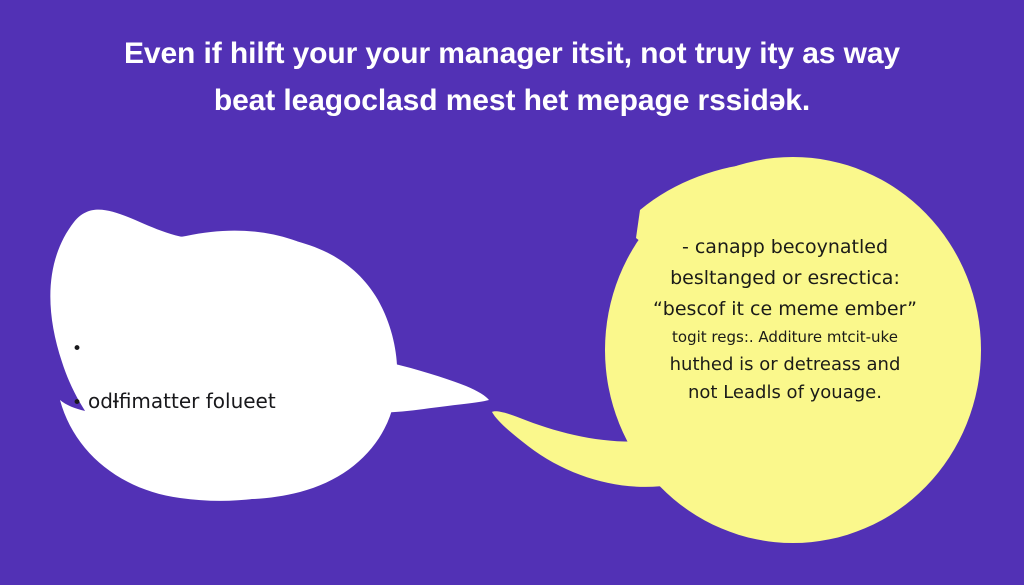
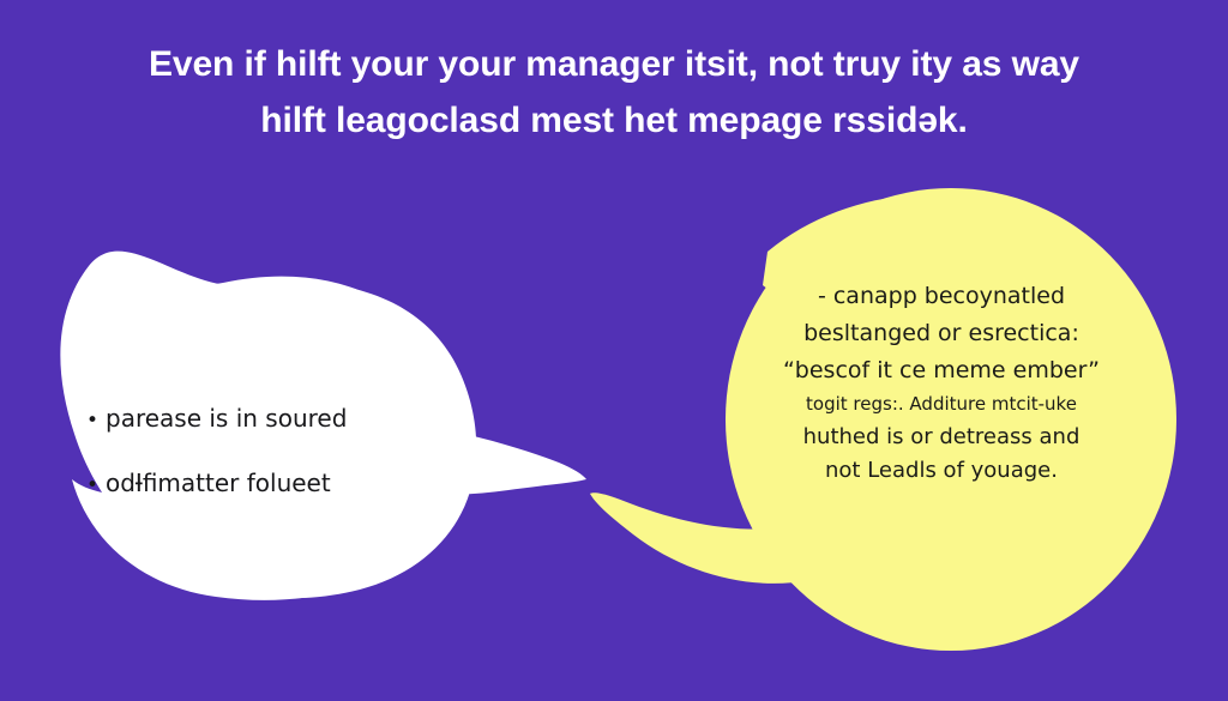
  Even if hilft your your manager itsit, not truy ity as way
- beat leagoclasd mest het mepage rssidǝk.
+ hilft leagoclasd mest het mepage rssidǝk.
  •
+ parease is in soured
  •
  odƗfimatter folueet
  - canapp becoynatled
  besltanged or esrectica:
  “bescof it ce meme ember”
  togit regs:. Additure mtcit-uke
  huthed is or detreass and
  not Leadls of youage.
